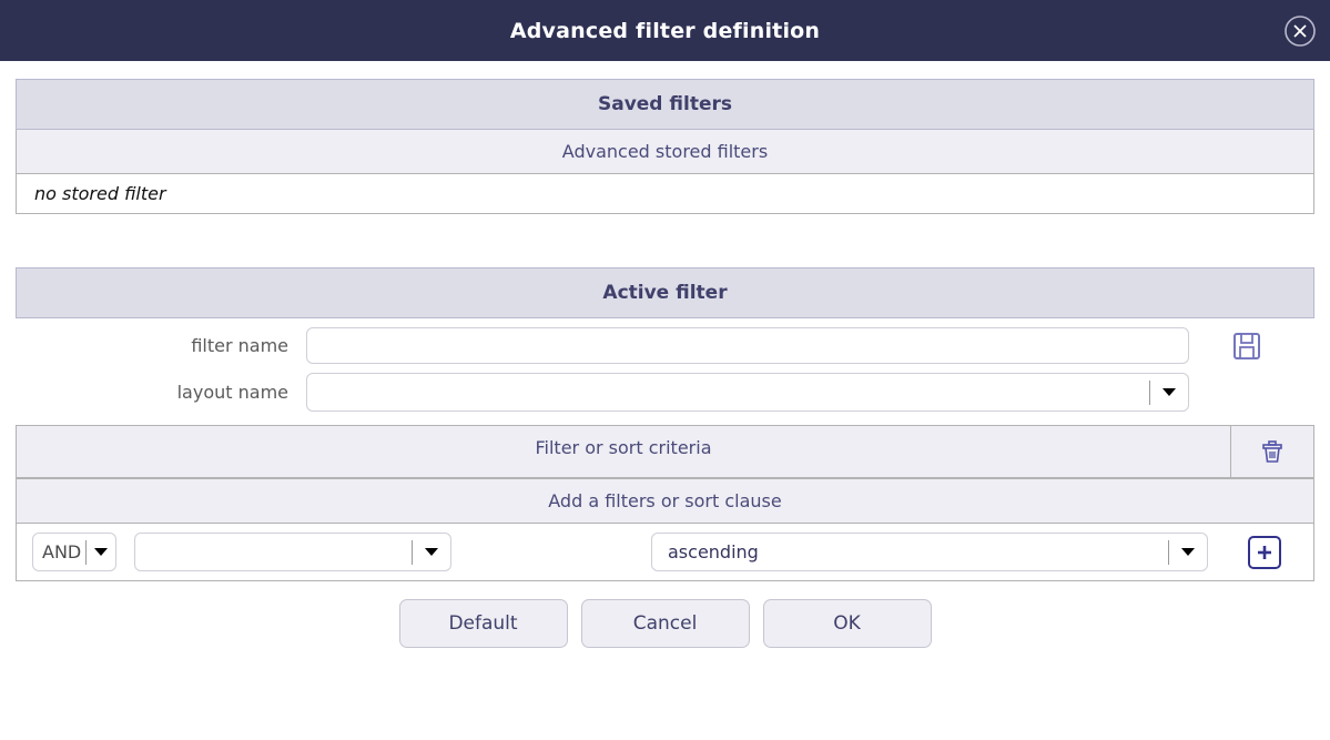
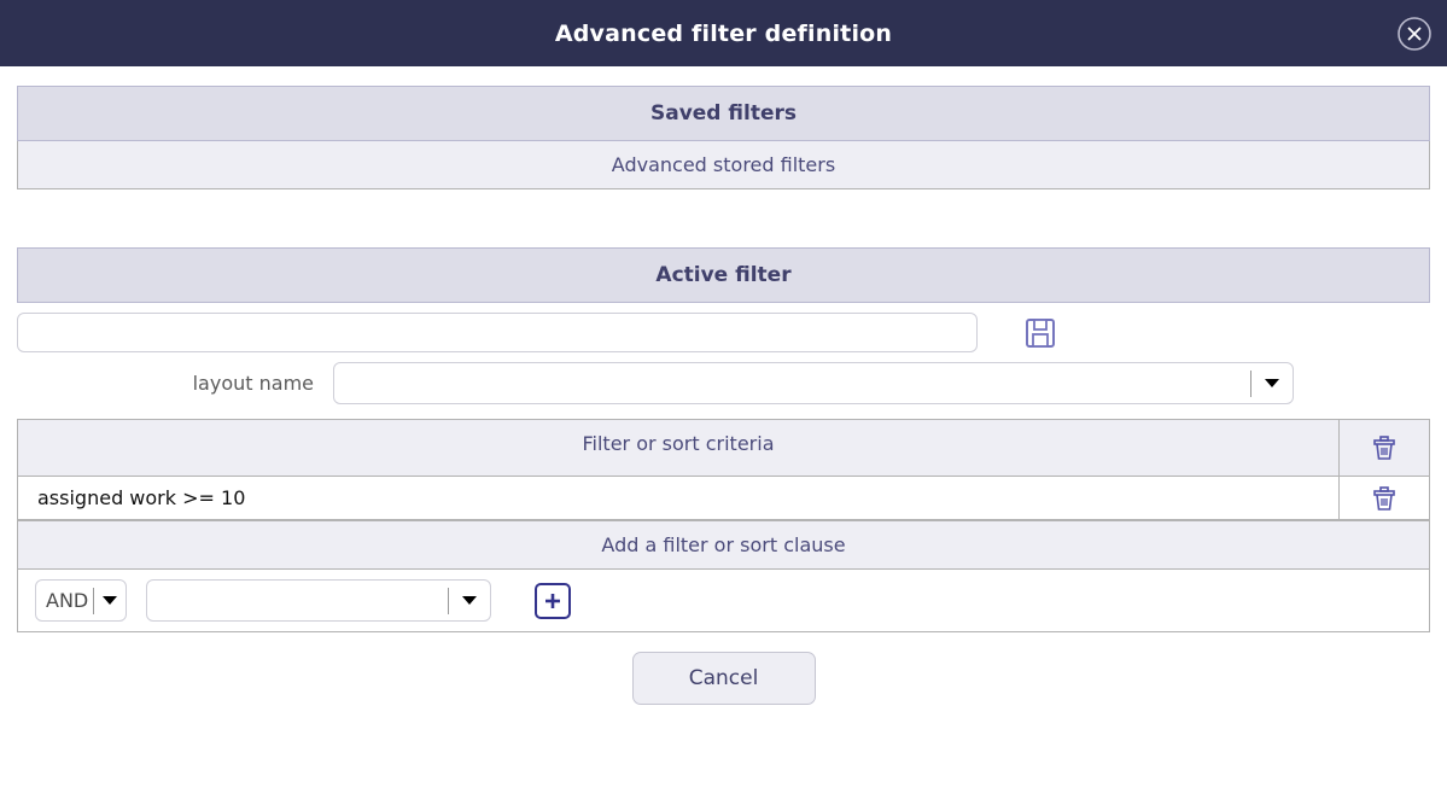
  Advanced filter definition
  Saved filters
  Advanced stored filters
- no stored filter
  Active filter
- filter name
  layout name
  Filter or sort criteria
+ assigned work >= 10
- Add a filters or sort clause
+ Add a filter or sort clause
  AND
- ascending
- Default
  Cancel
- OK
